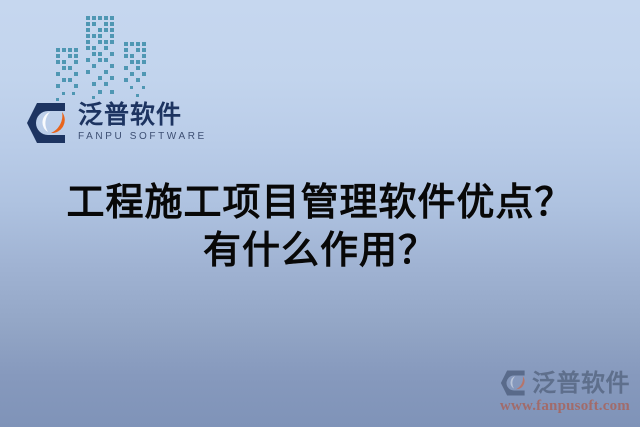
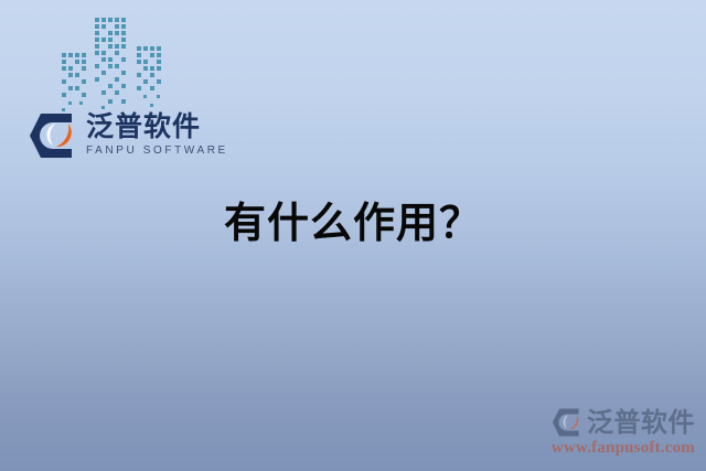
  泛普软件
  FANPU SOFTWARE
- 工程施工项目管理软件优点？
  有什么作用？
  泛普软件
  www.fanpusoft.com
